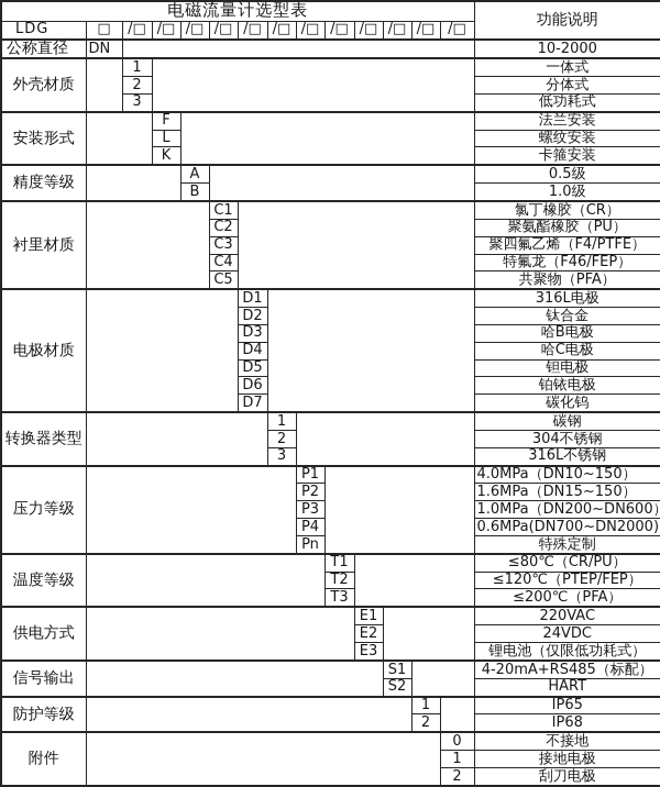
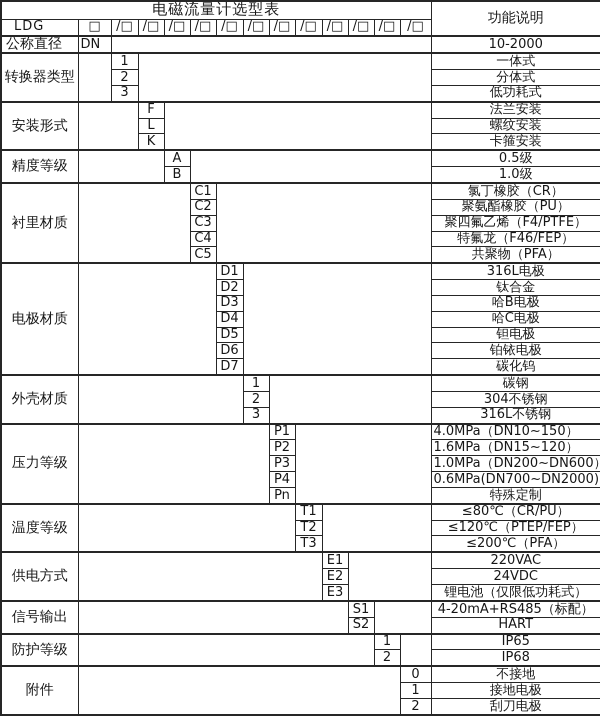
  电磁流量计选型表	功能说明
  LDG	□	/□	/□	/□	/□	/□	/□	/□	/□	/□	/□	/□	/□
  公称直径	DN		10-2000
- 外壳材质		1		一体式
+ 转换器类型		1		一体式
  2	分体式
  3	低功耗式
  安装形式		F		法兰安装
  L	螺纹安装
  K	卡箍安装
  精度等级		A		0.5级
  B	1.0级
  衬里材质		C1		氯丁橡胶（CR）
  C2	聚氨酯橡胶（PU）
  C3	聚四氟乙烯（F4/PTFE）
  C4	特氟龙（F46/FEP）
  C5	共聚物（PFA）
  电极材质		D1		316L电极
  D2	钛合金
  D3	哈B电极
  D4	哈C电极
  D5	钽电极
  D6	铂铱电极
  D7	碳化钨
- 转换器类型		1		碳钢
+ 外壳材质		1		碳钢
  2	304不锈钢
  3	316L不锈钢
  压力等级		P1		4.0MPa（DN10~150）
- P2	1.6MPa（DN15~150）
+ P2	1.6MPa（DN15~120）
  P3	1.0MPa（DN200~DN600
  P4	0.6MPa(DN700~DN2000)
  Pn	特殊定制
  温度等级		T1		≤80℃（CR/PU）
  T2	≤120℃（PTEP/FEP）
  T3	≤200℃（PFA）
  供电方式		E1		220VAC
  E2	24VDC
  E3	锂电池（仅限低功耗式）
  信号输出		S1		4-20mA+RS485（标配）
  S2	HART
  防护等级		1		IP65
  2	IP68
  附件		0	不接地
  1	接地电极
  2	刮刀电极
